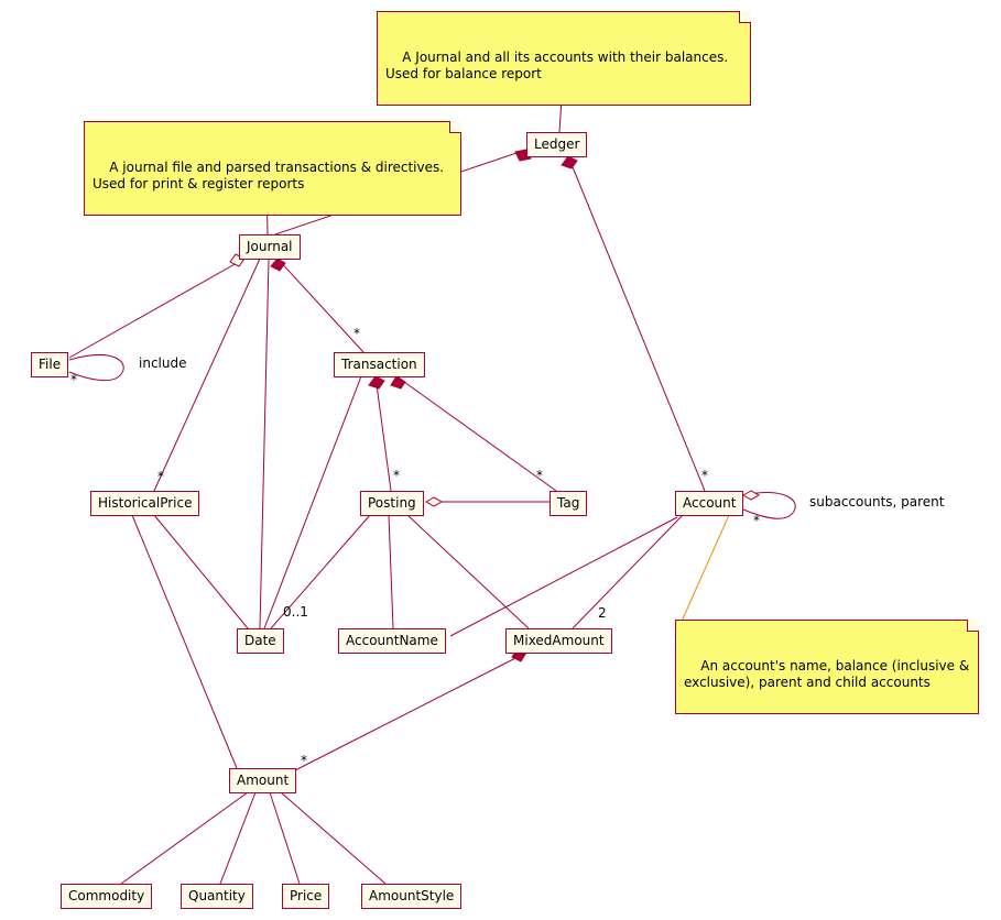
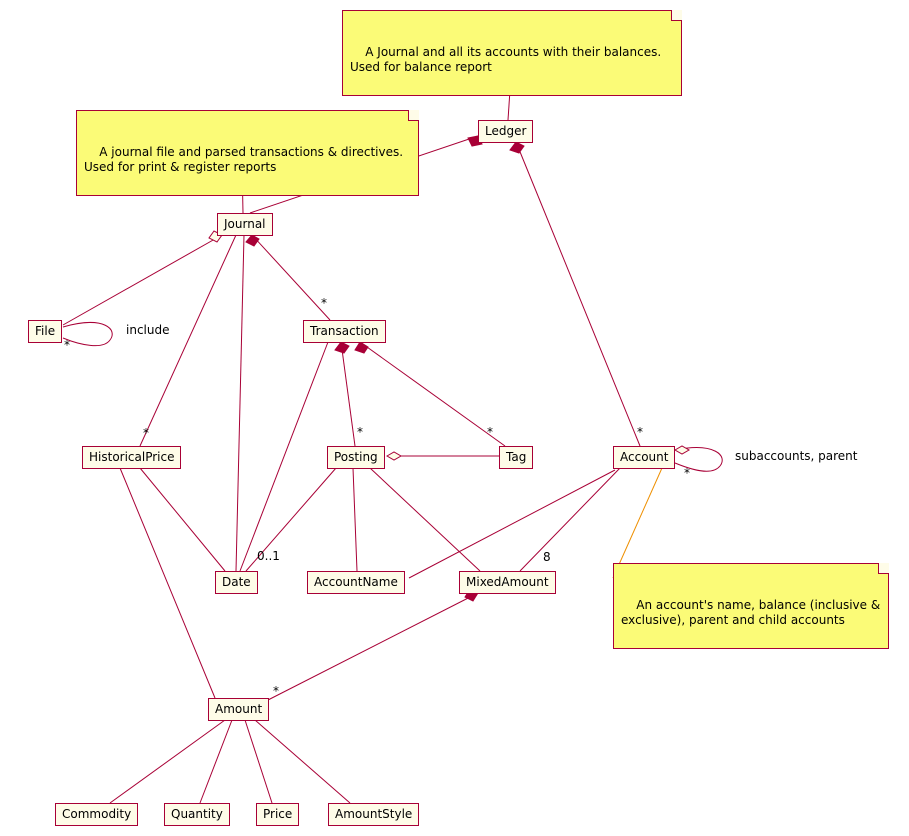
  A Journal and all its accounts with their balances.
  Used for balance report
  A journal file and parsed transactions & directives.
  Used for print & register reports
  An account's name, balance (inclusive &
  exclusive), parent and child accounts
  Ledger
  Journal
  File
  Transaction
  HistoricalPrice
  Posting
  Tag
  Account
  Date
  AccountName
  MixedAmount
  Amount
  Commodity
  Quantity
  Price
  AmountStyle
  include
  subaccounts, parent
  *
  *
  *
  *
  *
  *
  *
  0..1
- 2
+ 8
  *
